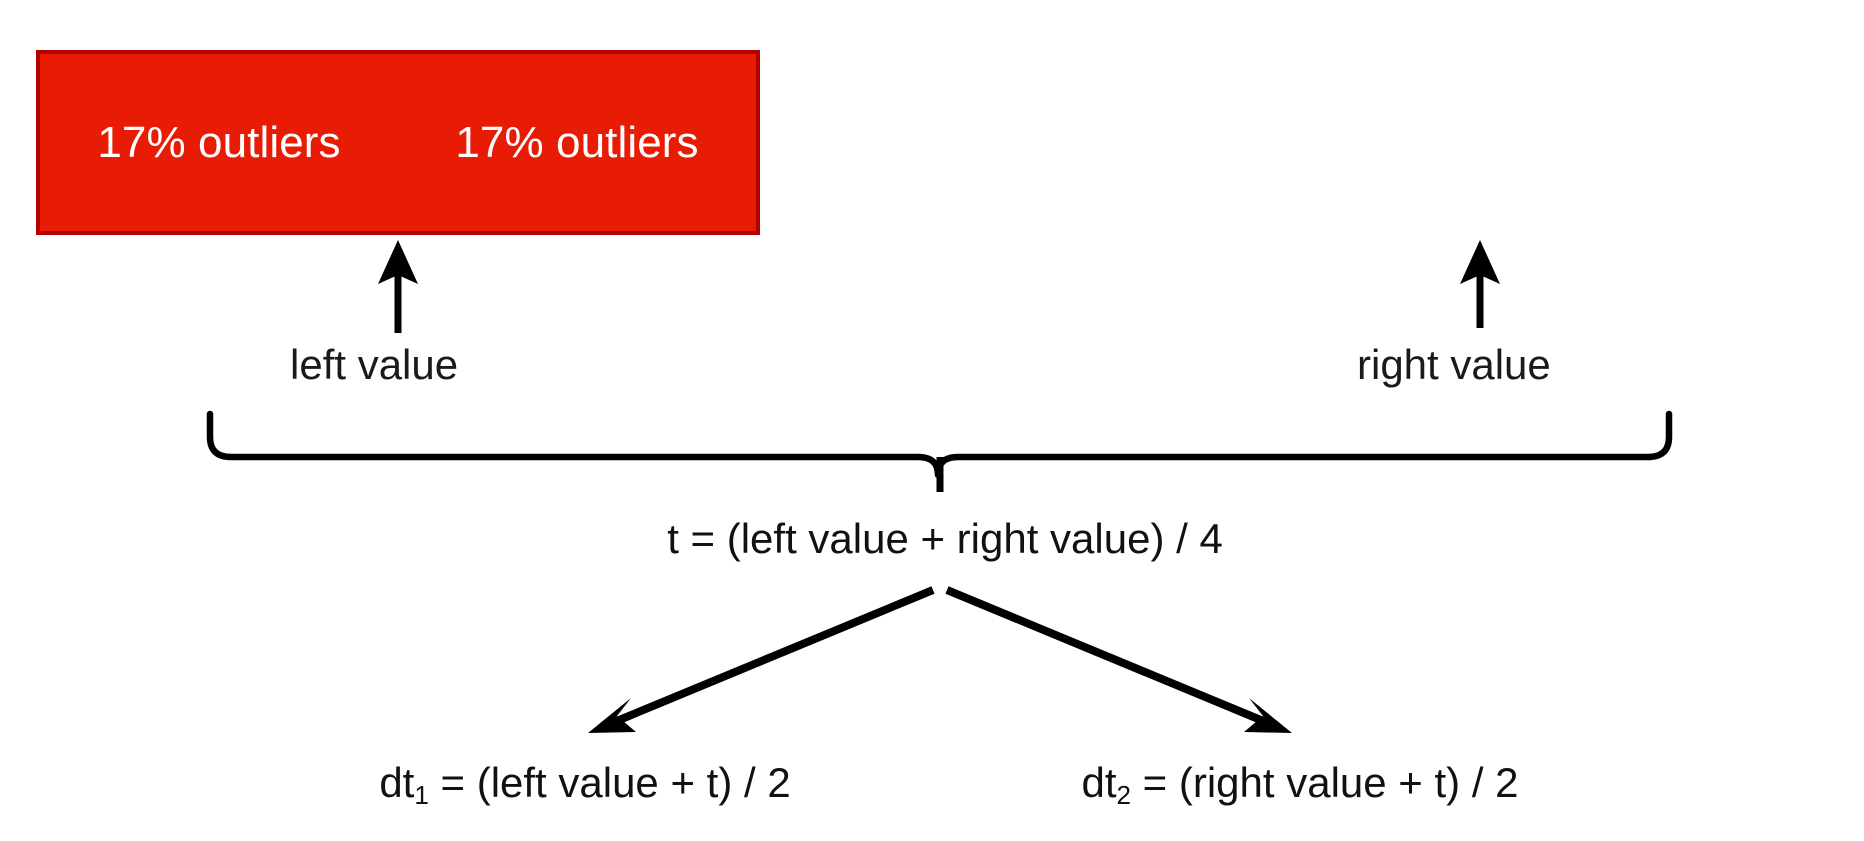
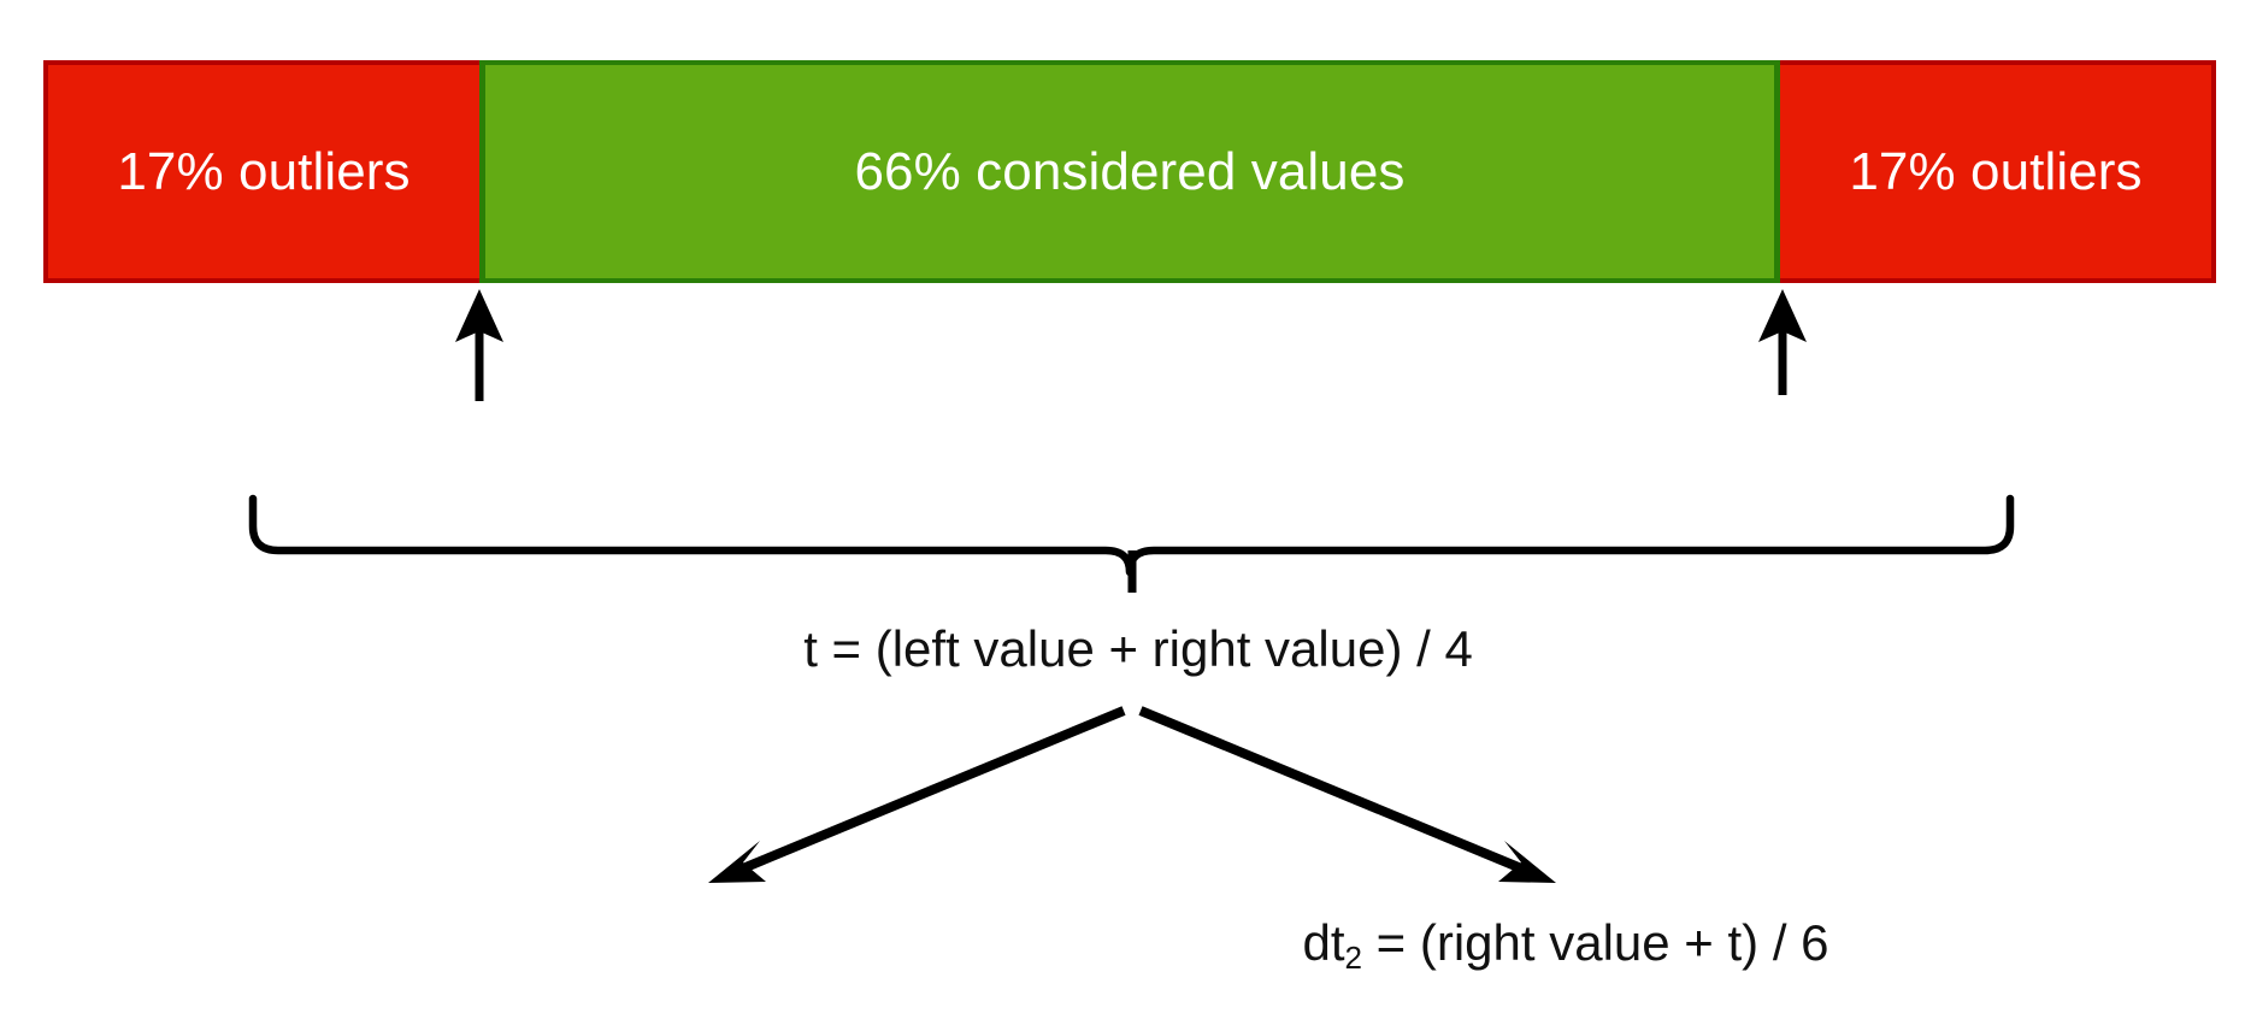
  17% outliers
+ 66% considered values
  17% outliers
- left value
- right value
  t = (left value + right value) / 4
- dt1 = (left value + t) / 2
- dt2 = (right value + t) / 2
+ dt2 = (right value + t) / 6
